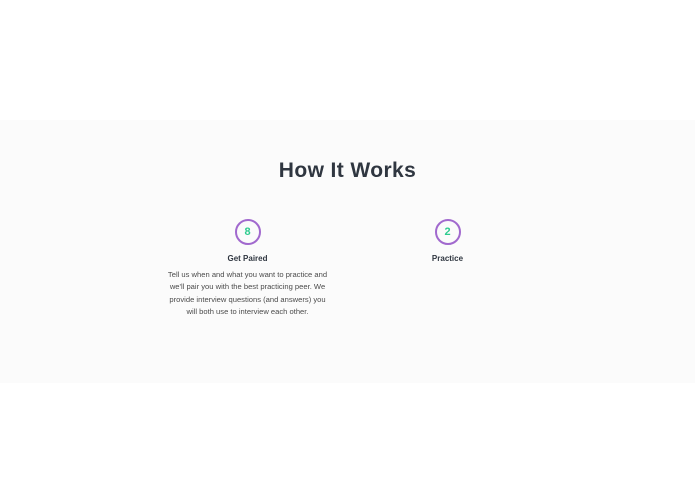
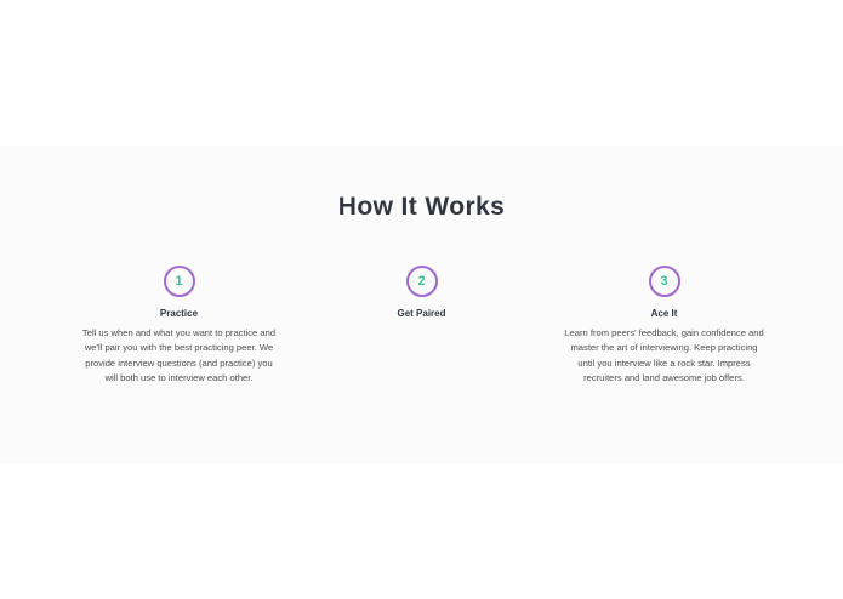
  How It Works
- 8
+ 1
- Get Paired
+ Practice
- Tell us when and what you want to practice and we'll pair you with the best practicing peer. We provide interview questions (and answers) you will both use to interview each other.
+ Tell us when and what you want to practice and we'll pair you with the best practicing peer. We provide interview questions (and practice) you will both use to interview each other.
  2
- Practice
+ Get Paired
+ 3
+ Ace It
+ Learn from peers' feedback, gain confidence and master the art of interviewing. Keep practicing until you interview like a rock star. Impress recruiters and land awesome job offers.
